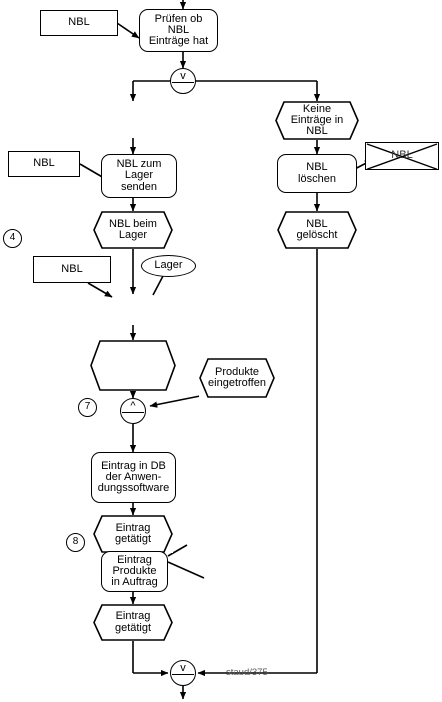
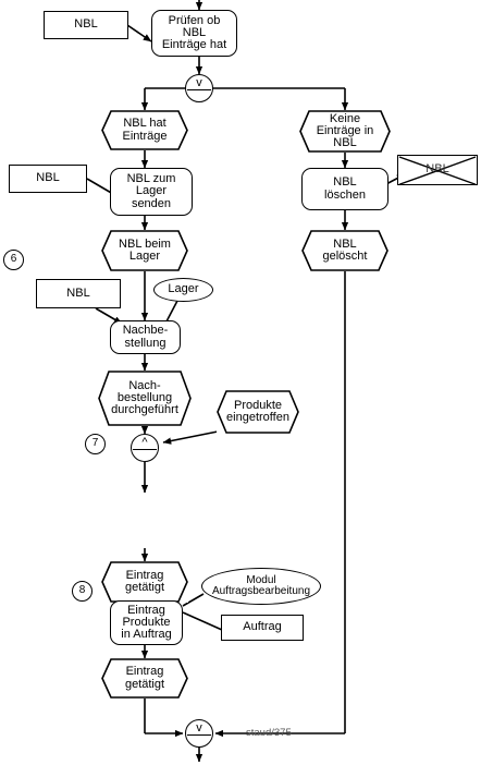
  NBL
  Prüfen ob
  NBL
  Einträge hat
  v
+ NBL hat
+ Einträge
  Keine
  Einträge in
  NBL
  NBL
  NBL zum
  Lager
  senden
  NBL
  löschen
  NBL
  NBL beim
  Lager
  NBL
  gelöscht
- 4
+ 6
  NBL
  Lager
+ Nachbe-
+ stellung
+ Nach-
+ bestellung
+ durchgeführt
  Produkte
  eingetroffen
  7
  ^
- Eintrag in DB
- der Anwen-
- dungssoftware
  Eintrag
  getätigt
  8
+ Modul
+ Auftragsbearbeitung
  Eintrag
  Produkte
  in Auftrag
+ Auftrag
  Eintrag
  getätigt
  v
  staud/375
